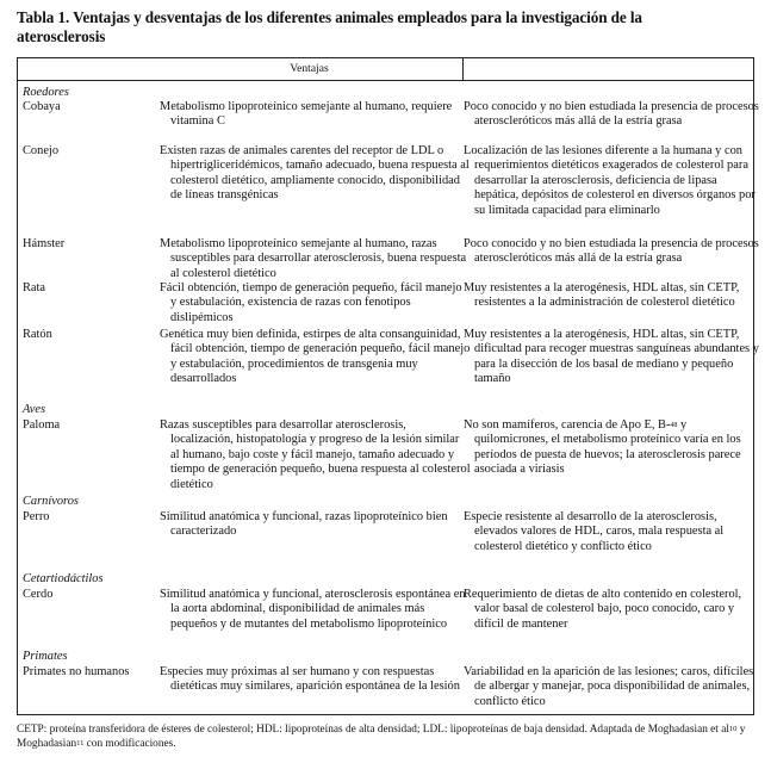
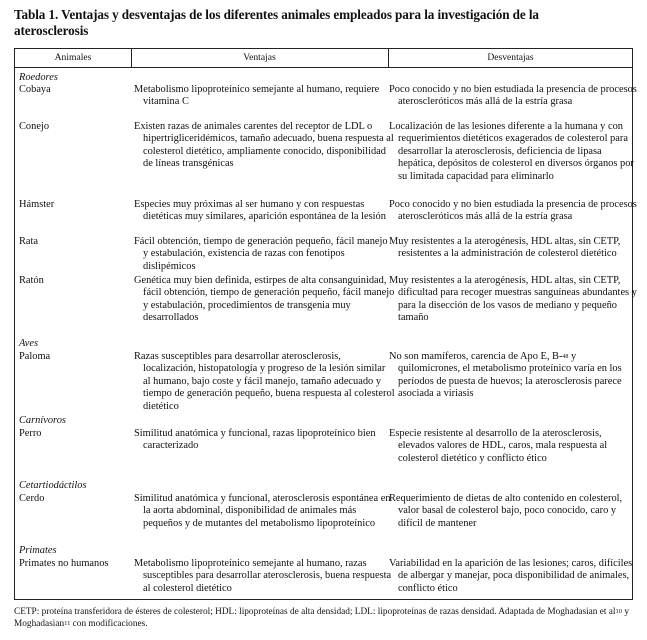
  Tabla 1. Ventajas y desventajas de los diferentes animales empleados para la investigación de la aterosclerosis
+ Animales
  Ventajas
+ Desventajas
  Roedores
  Cobaya
  Metabolismo lipoproteínico semejante al humano, requiere vitamina C
  Poco conocido y no bien estudiada la presencia de procesos ateroscleróticos más allá de la estría grasa
  Conejo
  Existen razas de animales carentes del receptor de LDL o hipertrigliceridémicos, tamaño adecuado, buena respuesta al colesterol dietético, ampliamente conocido, disponibilidad de líneas transgénicas
  Localización de las lesiones diferente a la humana y con requerimientos dietéticos exagerados de colesterol para desarrollar la aterosclerosis, deficiencia de lipasa hepática, depósitos de colesterol en diversos órganos por su limitada capacidad para eliminarlo
  Hámster
- Metabolismo lipoproteínico semejante al humano, razas susceptibles para desarrollar aterosclerosis, buena respuesta al colesterol dietético
+ Especies muy próximas al ser humano y con respuestas dietéticas muy similares, aparición espontánea de la lesión
  Poco conocido y no bien estudiada la presencia de procesos ateroscleróticos más allá de la estría grasa
  Rata
  Fácil obtención, tiempo de generación pequeño, fácil manejo y estabulación, existencia de razas con fenotipos dislipémicos
  Muy resistentes a la aterogénesis, HDL altas, sin CETP, resistentes a la administración de colesterol dietético
  Ratón
  Genética muy bien definida, estirpes de alta consanguinidad, fácil obtención, tiempo de generación pequeño, fácil manejo y estabulación, procedimientos de transgenia muy desarrollados
- Muy resistentes a la aterogénesis, HDL altas, sin CETP, dificultad para recoger muestras sanguíneas abundantes y para la disección de los basal de mediano y pequeño tamaño
+ Muy resistentes a la aterogénesis, HDL altas, sin CETP, dificultad para recoger muestras sanguíneas abundantes y para la disección de los vasos de mediano y pequeño tamaño
  Aves
  Paloma
  Razas susceptibles para desarrollar aterosclerosis, localización, histopatología y progreso de la lesión similar al humano, bajo coste y fácil manejo, tamaño adecuado y tiempo de generación pequeño, buena respuesta al colesterol dietético
  No son mamíferos, carencia de Apo E, B- y quilomicrones, el metabolismo proteínico varía en los períodos de puesta de huevos; la aterosclerosis parece asociada a viriasis
  Carnívoros
  Perro
  Similitud anatómica y funcional, razas lipoproteínico bien caracterizado
  Especie resistente al desarrollo de la aterosclerosis, elevados valores de HDL, caros, mala respuesta al colesterol dietético y conflicto ético
  Cetartiodáctilos
  Cerdo
  Similitud anatómica y funcional, aterosclerosis espontánea en la aorta abdominal, disponibilidad de animales más pequeños y de mutantes del metabolismo lipoproteínico
  Requerimiento de dietas de alto contenido en colesterol, valor basal de colesterol bajo, poco conocido, caro y difícil de mantener
  Primates
  Primates no humanos
- Especies muy próximas al ser humano y con respuestas dietéticas muy similares, aparición espontánea de la lesión
+ Metabolismo lipoproteínico semejante al humano, razas susceptibles para desarrollar aterosclerosis, buena respuesta al colesterol dietético
  Variabilidad en la aparición de las lesiones; caros, difíciles de albergar y manejar, poca disponibilidad de animales, conflicto ético
- CETP: proteína transferidora de ésteres de colesterol; HDL: lipoproteínas de alta densidad; LDL: lipoproteínas de baja densidad. Adaptada de Moghadasian et al y Moghadasian con modificaciones.
+ CETP: proteína transferidora de ésteres de colesterol; HDL: lipoproteínas de alta densidad; LDL: lipoproteínas de razas densidad. Adaptada de Moghadasian et al y Moghadasian con modificaciones.
